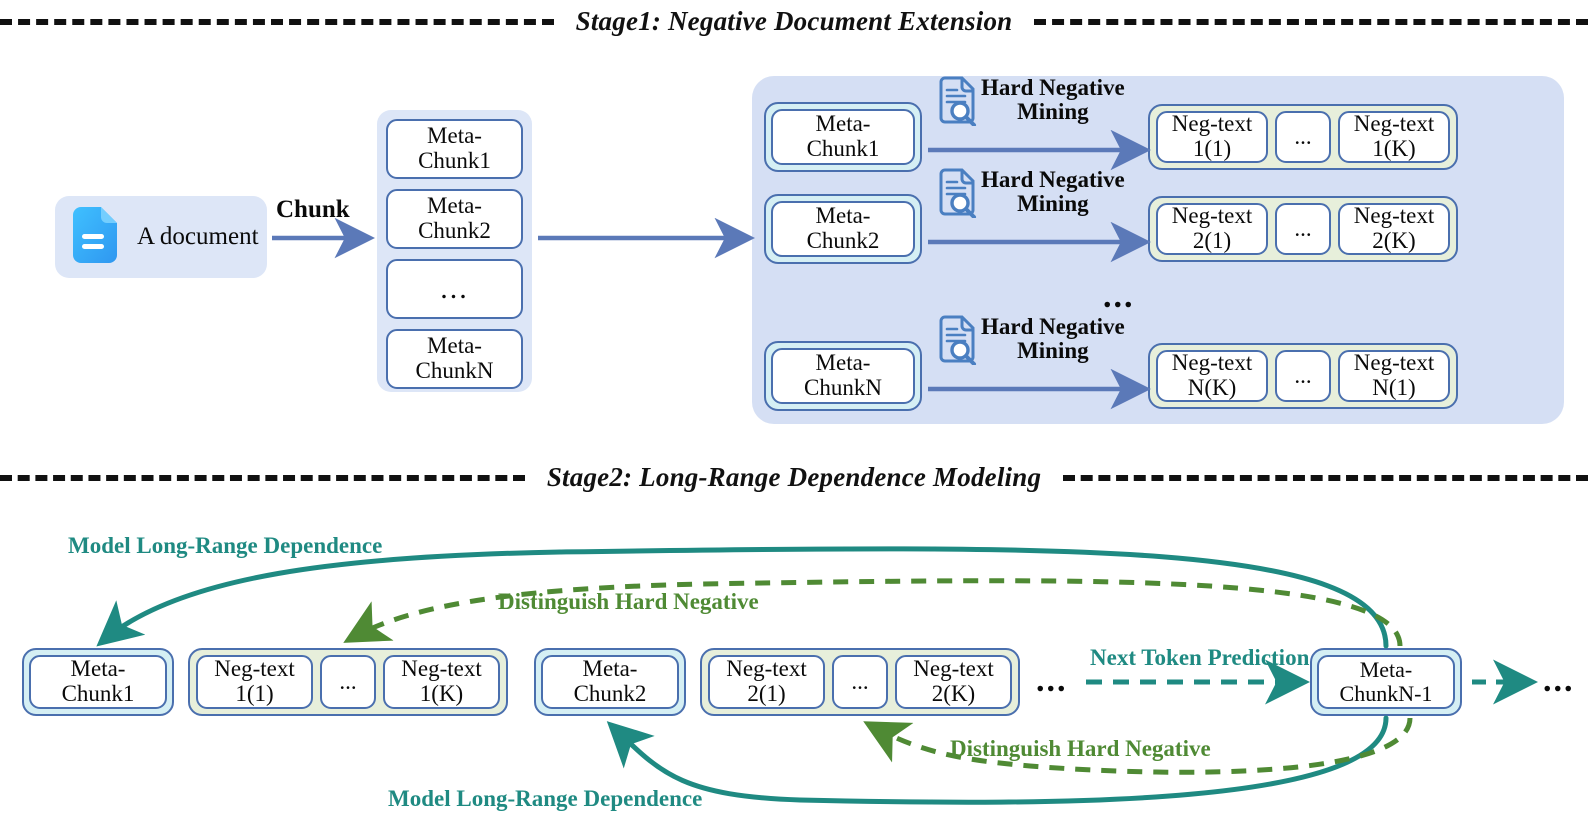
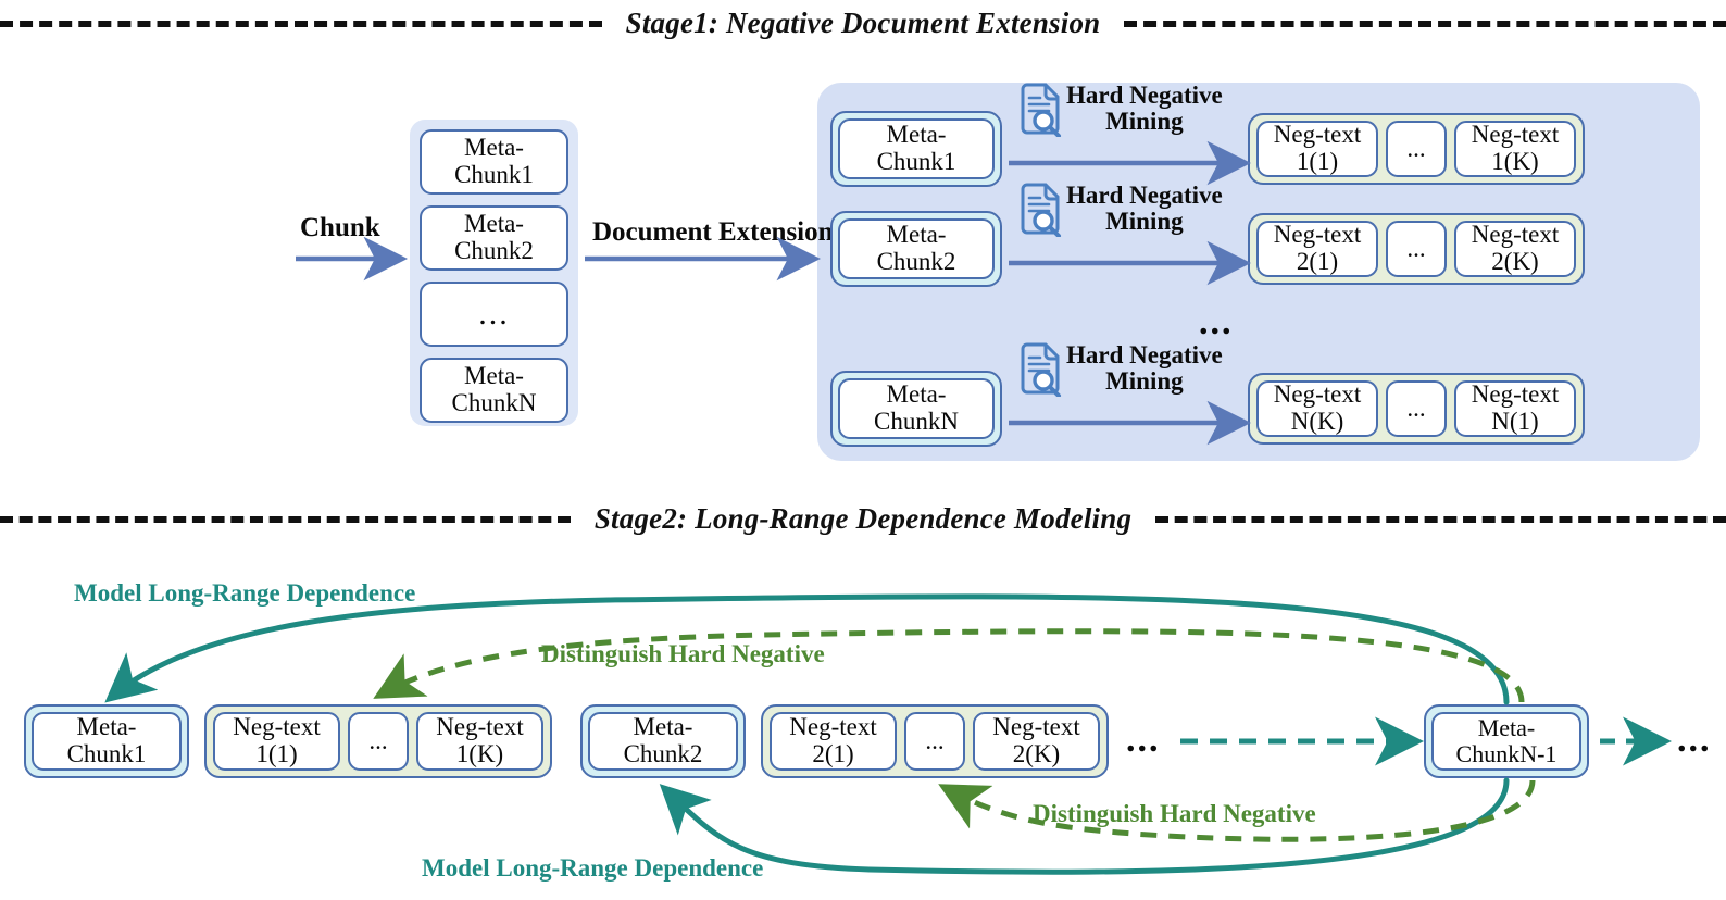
  Stage1: Negative Document Extension
- A document
  Meta-
  Chunk1
  Meta-
  Chunk2
  ...
  Meta-
  ChunkN
  Chunk
+ Document Extension
  Meta-
  Chunk1
  Hard Negative
  Mining
  Neg-text
  1(1)
  ...
  Neg-text
  1(K)
  Meta-
  Chunk2
  Hard Negative
  Mining
  Neg-text
  2(1)
  ...
  Neg-text
  2(K)
  ...
  Meta-
  ChunkN
  Hard Negative
  Mining
  Neg-text
  N(K)
  ...
  Neg-text
  N(1)
  Stage2: Long-Range Dependence Modeling
  Meta-
  Chunk1
  Neg-text
  1(1)
  ...
  Neg-text
  1(K)
  Meta-
  Chunk2
  Neg-text
  2(1)
  ...
  Neg-text
  2(K)
  ...
  Meta-
  ChunkN-1
  ...
  Model Long-Range Dependence
  Distinguish Hard Negative
- Next Token Prediction
  Distinguish Hard Negative
  Model Long-Range Dependence
